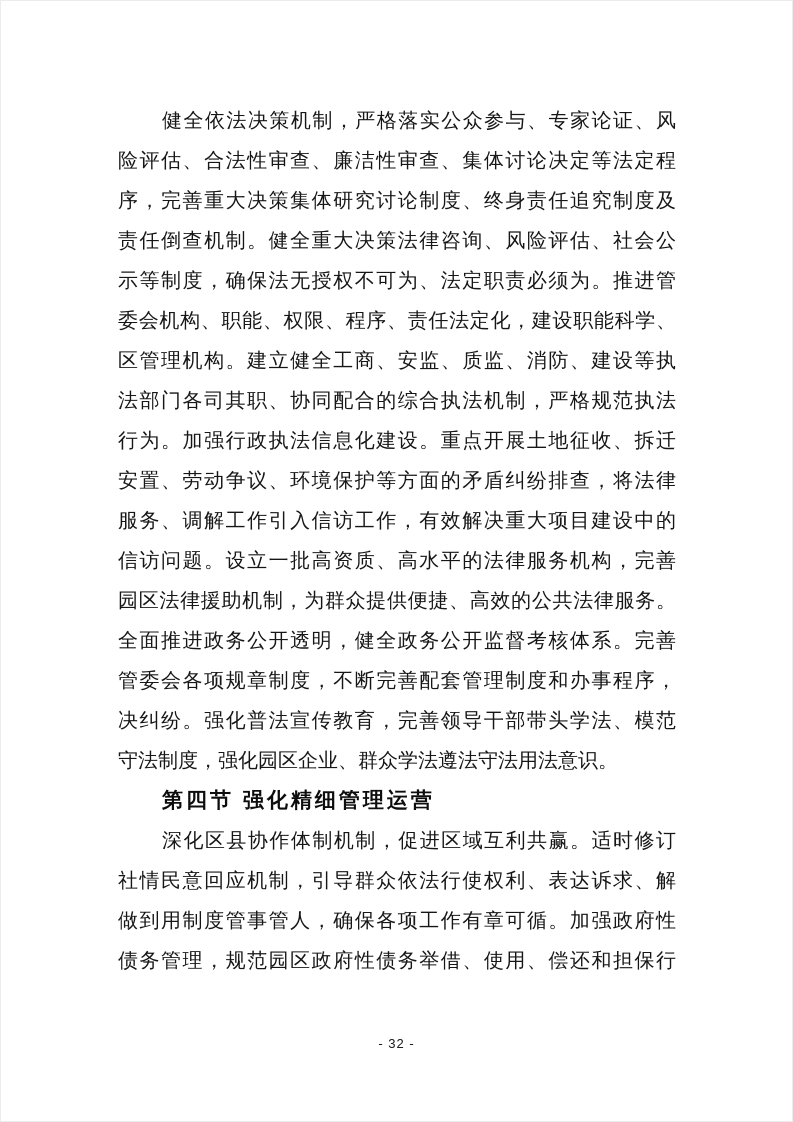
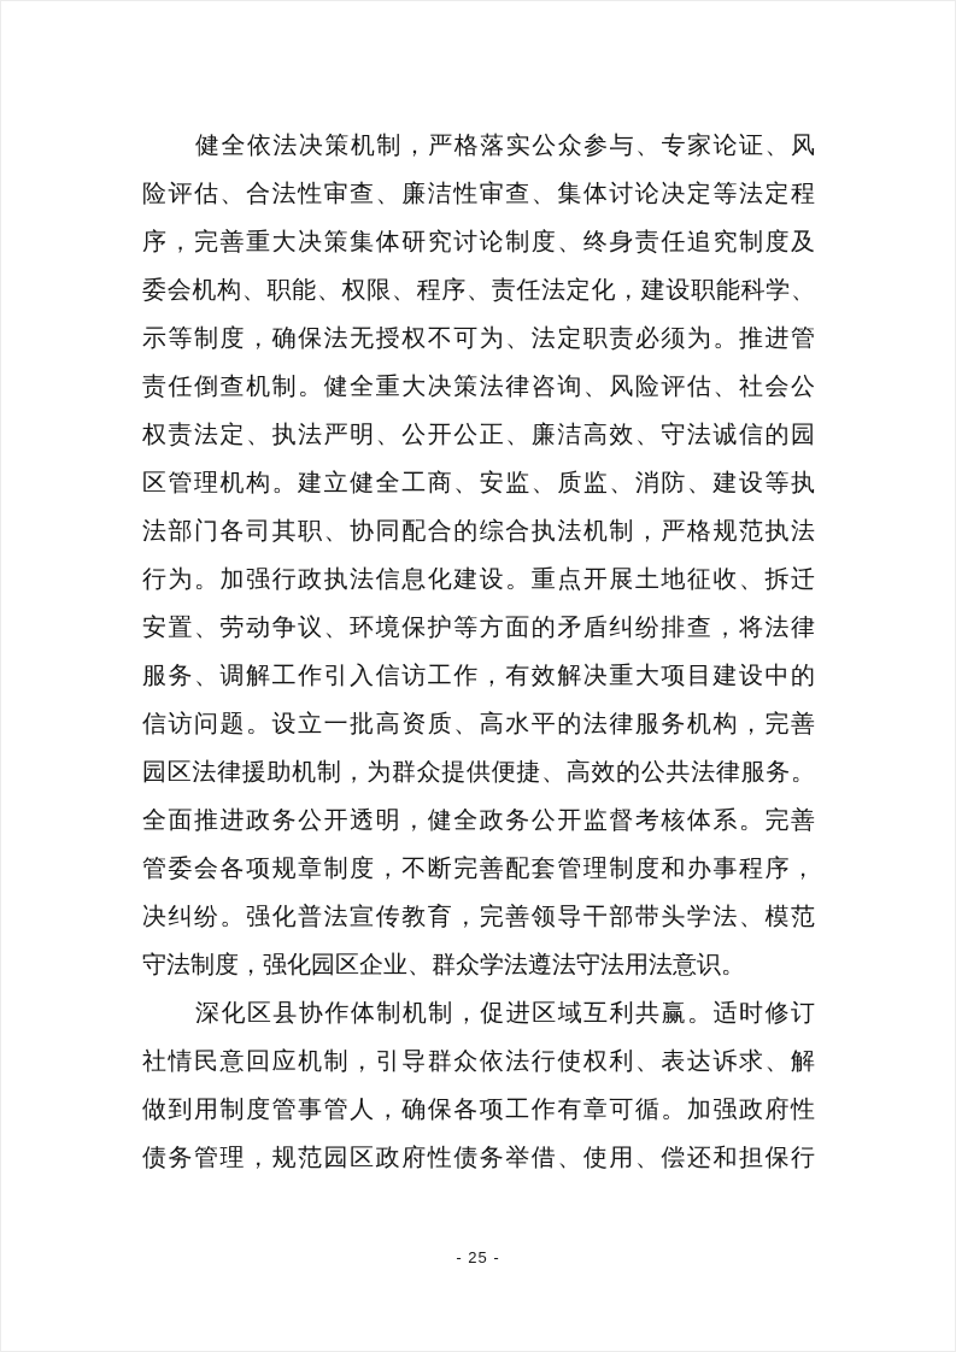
  健全依法决策机制，严格落实公众参与、专家论证、风
  险评估、合法性审查、廉洁性审查、集体讨论决定等法定程
  序，完善重大决策集体研究讨论制度、终身责任追究制度及
- 责任倒查机制。健全重大决策法律咨询、风险评估、社会公
+ 委会机构、职能、权限、程序、责任法定化，建设职能科学、
  示等制度，确保法无授权不可为、法定职责必须为。推进管
- 委会机构、职能、权限、程序、责任法定化，建设职能科学、
+ 责任倒查机制。健全重大决策法律咨询、风险评估、社会公
+ 权责法定、执法严明、公开公正、廉洁高效、守法诚信的园
  区管理机构。建立健全工商、安监、质监、消防、建设等执
  法部门各司其职、协同配合的综合执法机制，严格规范执法
  行为。加强行政执法信息化建设。重点开展土地征收、拆迁
  安置、劳动争议、环境保护等方面的矛盾纠纷排查，将法律
  服务、调解工作引入信访工作，有效解决重大项目建设中的
  信访问题。设立一批高资质、高水平的法律服务机构，完善
  园区法律援助机制，为群众提供便捷、高效的公共法律服务。
  全面推进政务公开透明，健全政务公开监督考核体系。完善
  管委会各项规章制度，不断完善配套管理制度和办事程序，
  决纠纷。强化普法宣传教育，完善领导干部带头学法、模范
  守法制度，强化园区企业、群众学法遵法守法用法意识。
- 第四节 强化精细管理运营
  深化区县协作体制机制，促进区域互利共赢。适时修订
  社情民意回应机制，引导群众依法行使权利、表达诉求、解
  做到用制度管事管人，确保各项工作有章可循。加强政府性
  债务管理，规范园区政府性债务举借、使用、偿还和担保行
- - 32 -
+ - 25 -
